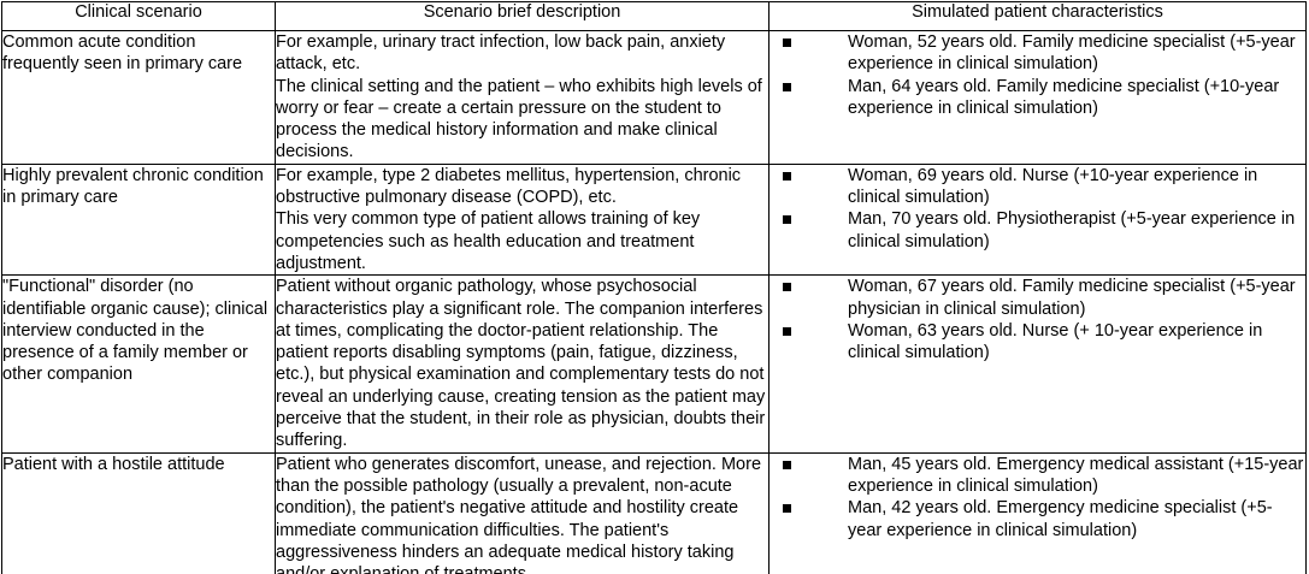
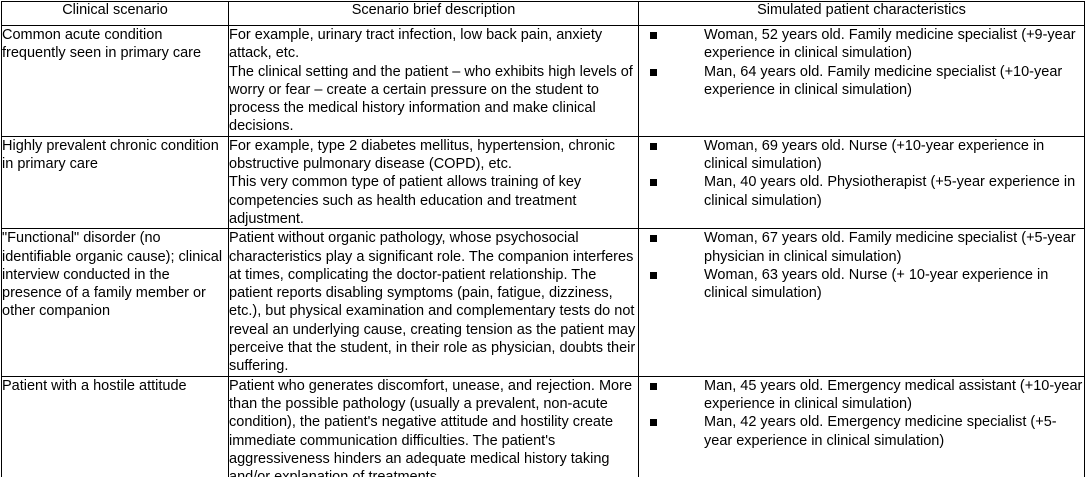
  Clinical scenario	Scenario brief description	Simulated patient characteristics
- Common acute condition frequently seen in primary care	For example, urinary tract infection, low back pain, anxiety attack, etc.The clinical setting and the patient – who exhibits high levels of worry or fear – create a certain pressure on the student to process the medical history information and make clinical decisions.	Woman, 52 years old. Family medicine specialist (+5-year experience in clinical simulation) Man, 64 years old. Family medicine specialist (+10-year experience in clinical simulation)
+ Common acute condition frequently seen in primary care	For example, urinary tract infection, low back pain, anxiety attack, etc.The clinical setting and the patient – who exhibits high levels of worry or fear – create a certain pressure on the student to process the medical history information and make clinical decisions.	Woman, 52 years old. Family medicine specialist (+9-year experience in clinical simulation) Man, 64 years old. Family medicine specialist (+10-year experience in clinical simulation)
- Highly prevalent chronic condition in primary care	For example, type 2 diabetes mellitus, hypertension, chronic obstructive pulmonary disease (COPD), etc.This very common type of patient allows training of key competencies such as health education and treatment adjustment.	Woman, 69 years old. Nurse (+10-year experience in clinical simulation) Man, 70 years old. Physiotherapist (+5-year experience in clinical simulation)
+ Highly prevalent chronic condition in primary care	For example, type 2 diabetes mellitus, hypertension, chronic obstructive pulmonary disease (COPD), etc.This very common type of patient allows training of key competencies such as health education and treatment adjustment.	Woman, 69 years old. Nurse (+10-year experience in clinical simulation) Man, 40 years old. Physiotherapist (+5-year experience in clinical simulation)
  "Functional" disorder (no identifiable organic cause); clinical interview conducted in the presence of a family member or other companion	Patient without organic pathology, whose psychosocial characteristics play a significant role. The companion interferes at times, complicating the doctor-patient relationship. The patient reports disabling symptoms (pain, fatigue, dizziness, etc.), but physical examination and complementary tests do not reveal an underlying cause, creating tension as the patient may perceive that the student, in their role as physician, doubts their suffering.	Woman, 67 years old. Family medicine specialist (+5-year physician in clinical simulation) Woman, 63 years old. Nurse (+ 10-year experience in clinical simulation)
- Patient with a hostile attitude	Patient who generates discomfort, unease, and rejection. More than the possible pathology (usually a prevalent, non-acute condition), the patient's negative attitude and hostility create immediate communication difficulties. The patient's aggressiveness hinders an adequate medical history taking	Man, 45 years old. Emergency medical assistant (+15-year experience in clinical simulation) Man, 42 years old. Emergency medicine specialist (+5-year experience in clinical simulation)
+ Patient with a hostile attitude	Patient who generates discomfort, unease, and rejection. More than the possible pathology (usually a prevalent, non-acute condition), the patient's negative attitude and hostility create immediate communication difficulties. The patient's aggressiveness hinders an adequate medical history taking	Man, 45 years old. Emergency medical assistant (+10-year experience in clinical simulation) Man, 42 years old. Emergency medicine specialist (+5-year experience in clinical simulation)
